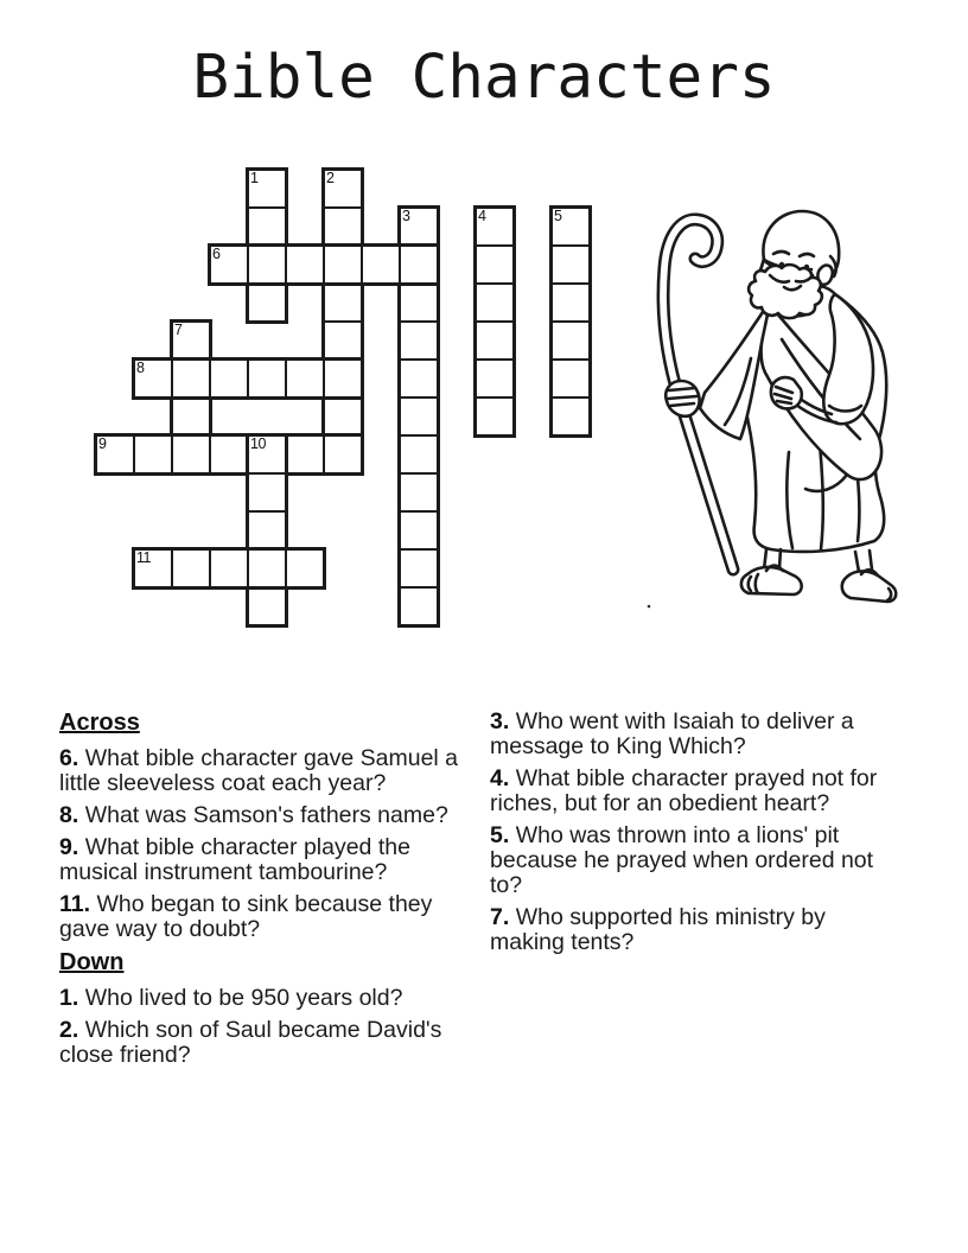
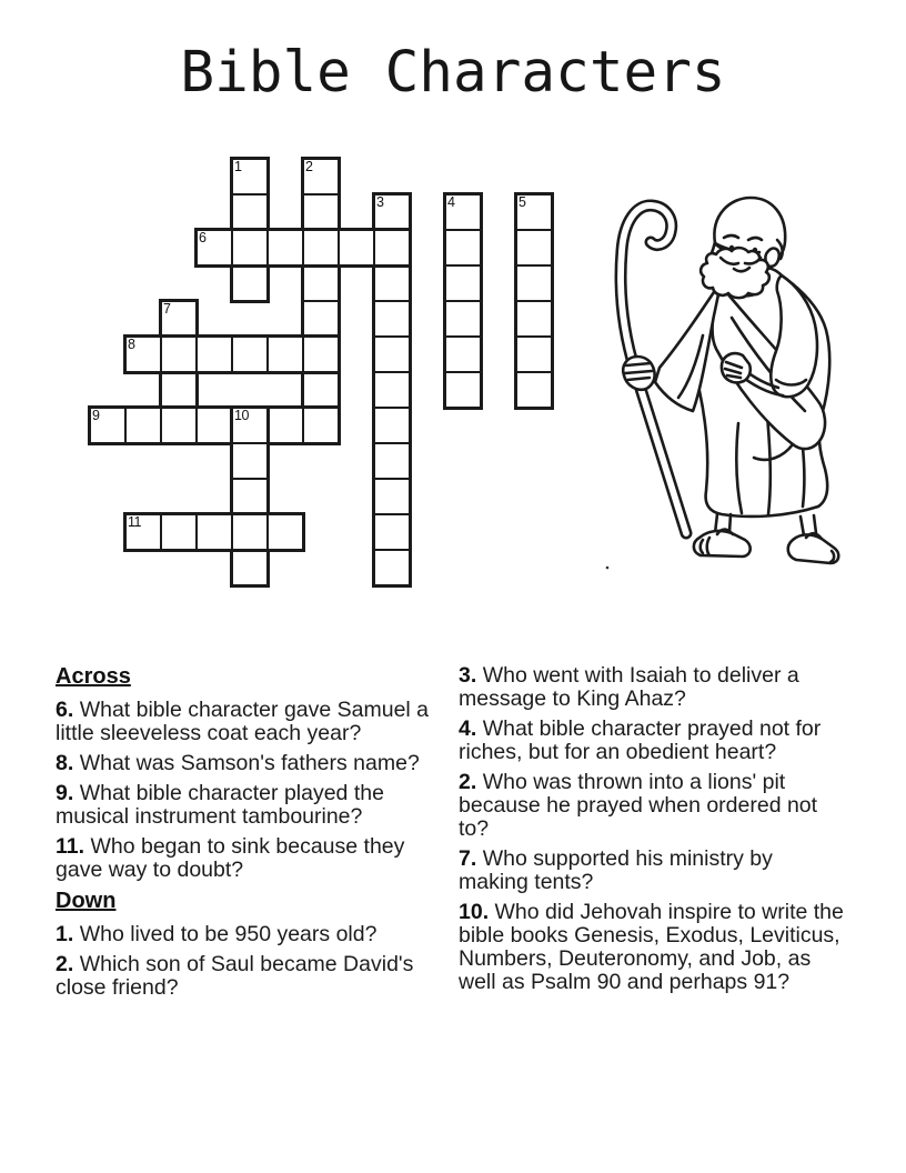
  Bible Characters
  1
  2
  3
  4
  5
  6
  7
  8
  9
  10
  11
  Across
  6. What bible character gave Samuel a little sleeveless coat each year?
  8. What was Samson's fathers name?
  9. What bible character played the musical instrument tambourine?
  11. Who began to sink because they gave way to doubt?
  Down
  1. Who lived to be 950 years old?
  2. Which son of Saul became David's close friend?
- 3. Who went with Isaiah to deliver a message to King Which?
+ 3. Who went with Isaiah to deliver a message to King Ahaz?
  4. What bible character prayed not for riches, but for an obedient heart?
- 5. Who was thrown into a lions' pit because he prayed when ordered not to?
+ 2. Who was thrown into a lions' pit because he prayed when ordered not to?
  7. Who supported his ministry by making tents?
+ 10. Who did Jehovah inspire to write the bible books Genesis, Exodus, Leviticus, Numbers, Deuteronomy, and Job, as well as Psalm 90 and perhaps 91?
